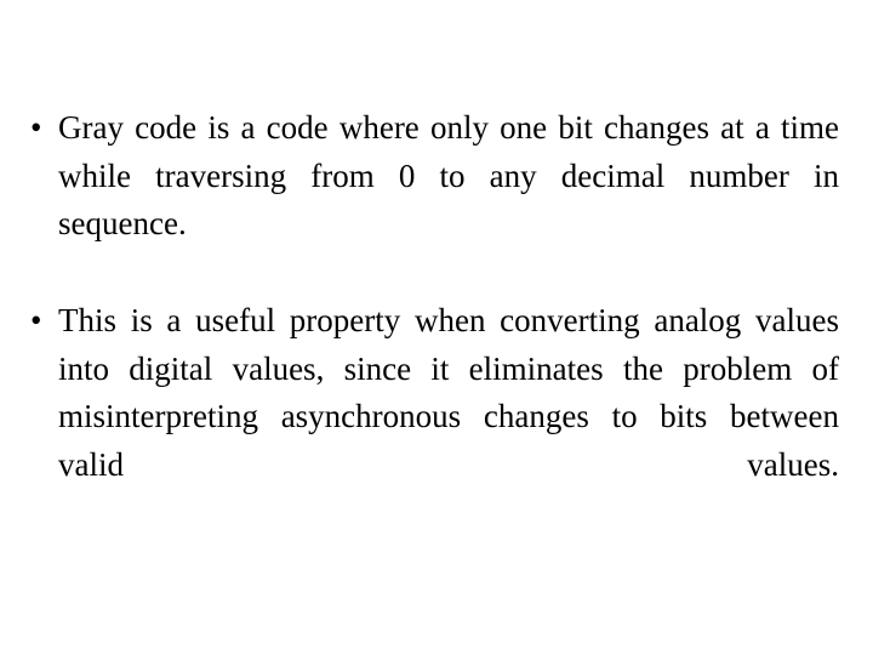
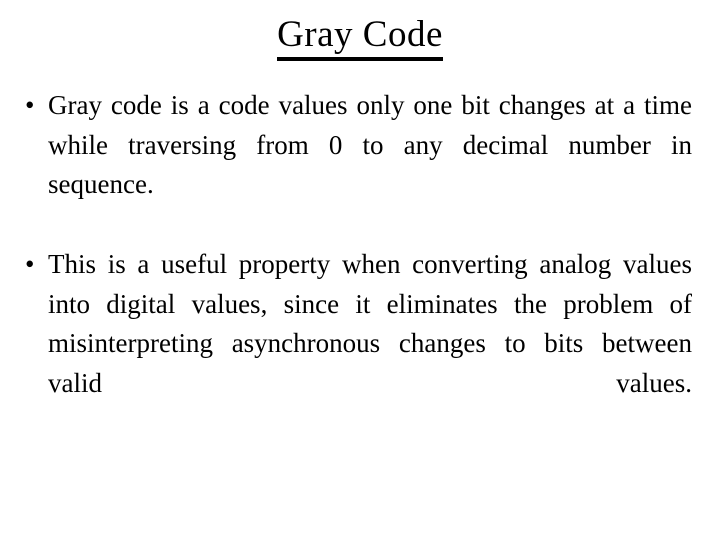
+ Gray Code
  •
- Gray code is a code where only one bit changes at a time while traversing from 0 to any decimal number in sequence.
+ Gray code is a code values only one bit changes at a time while traversing from 0 to any decimal number in sequence.
  •
  This is a useful property when converting analog values into digital values, since it eliminates the problem of misinterpreting asynchronous changes to bits between valid values.
